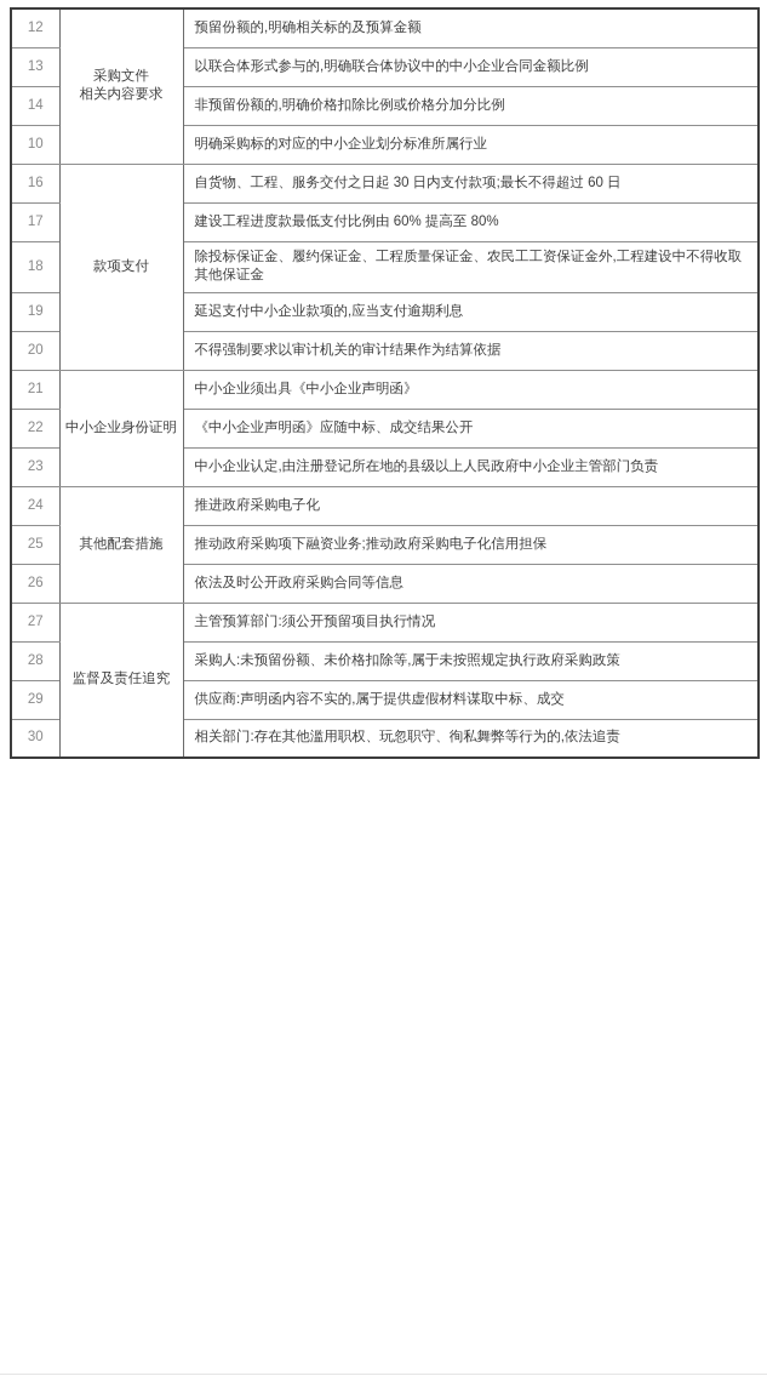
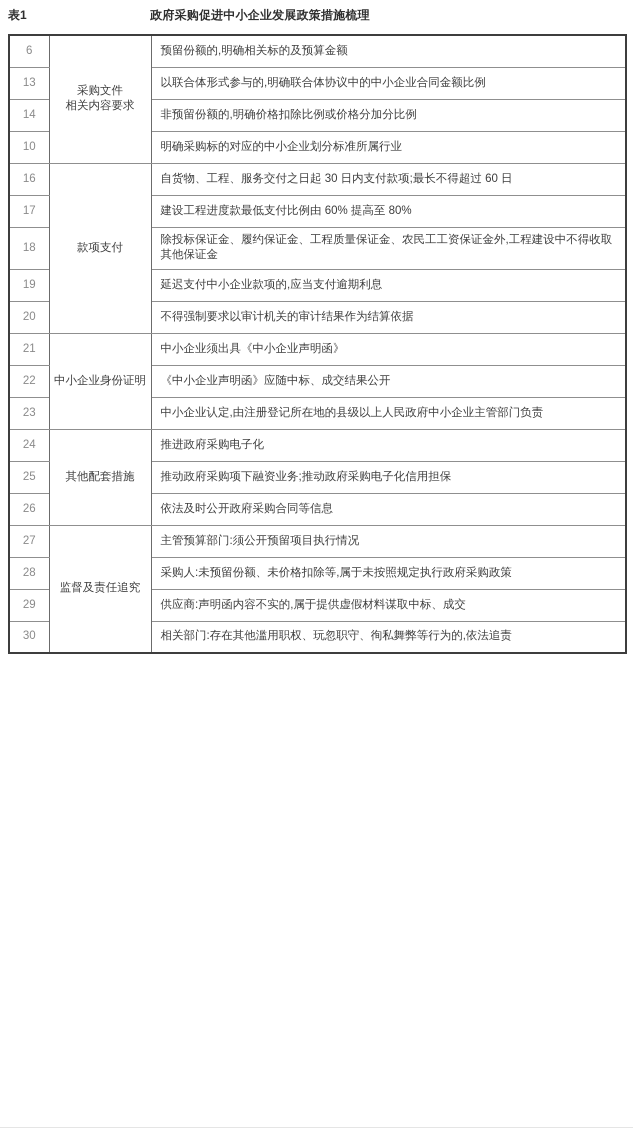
+ 表1
+ 政府采购促进中小企业发展政策措施梳理
- 12	采购文件 相关内容要求	预留份额的,明确相关标的及预算金额
+ 6	采购文件 相关内容要求	预留份额的,明确相关标的及预算金额
  13	以联合体形式参与的,明确联合体协议中的中小企业合同金额比例
  14	非预留份额的,明确价格扣除比例或价格分加分比例
  10	明确采购标的对应的中小企业划分标准所属行业
  16	款项支付	自货物、工程、服务交付之日起 30 日内支付款项;最长不得超过 60 日
  17	建设工程进度款最低支付比例由 60% 提高至 80%
  18	除投标保证金、履约保证金、工程质量保证金、农民工工资保证金外,工程建设中不得收取其他保证金
  19	延迟支付中小企业款项的,应当支付逾期利息
  20	不得强制要求以审计机关的审计结果作为结算依据
  21	中小企业身份证明	中小企业须出具《中小企业声明函》
  22	《中小企业声明函》应随中标、成交结果公开
  23	中小企业认定,由注册登记所在地的县级以上人民政府中小企业主管部门负责
  24	其他配套措施	推进政府采购电子化
  25	推动政府采购项下融资业务;推动政府采购电子化信用担保
  26	依法及时公开政府采购合同等信息
  27	监督及责任追究	主管预算部门:须公开预留项目执行情况
  28	采购人:未预留份额、未价格扣除等,属于未按照规定执行政府采购政策
  29	供应商:声明函内容不实的,属于提供虚假材料谋取中标、成交
  30	相关部门:存在其他滥用职权、玩忽职守、徇私舞弊等行为的,依法追责
